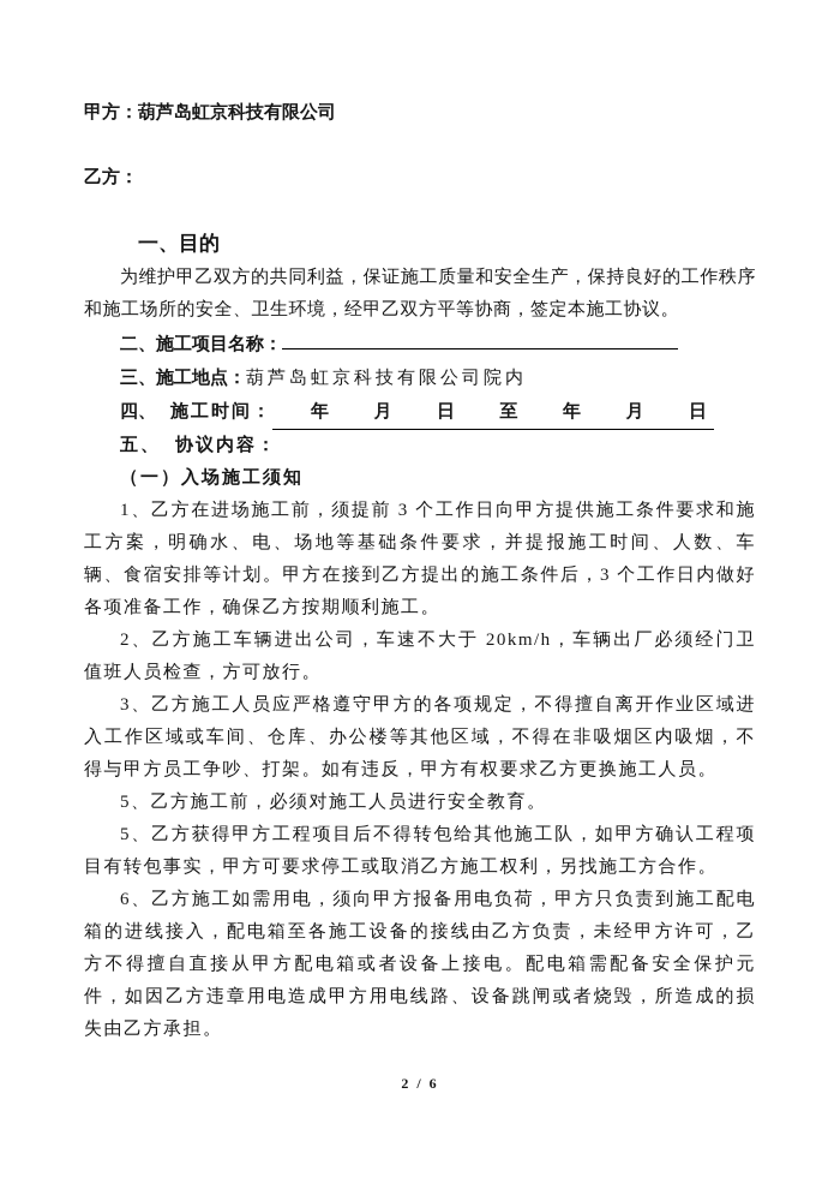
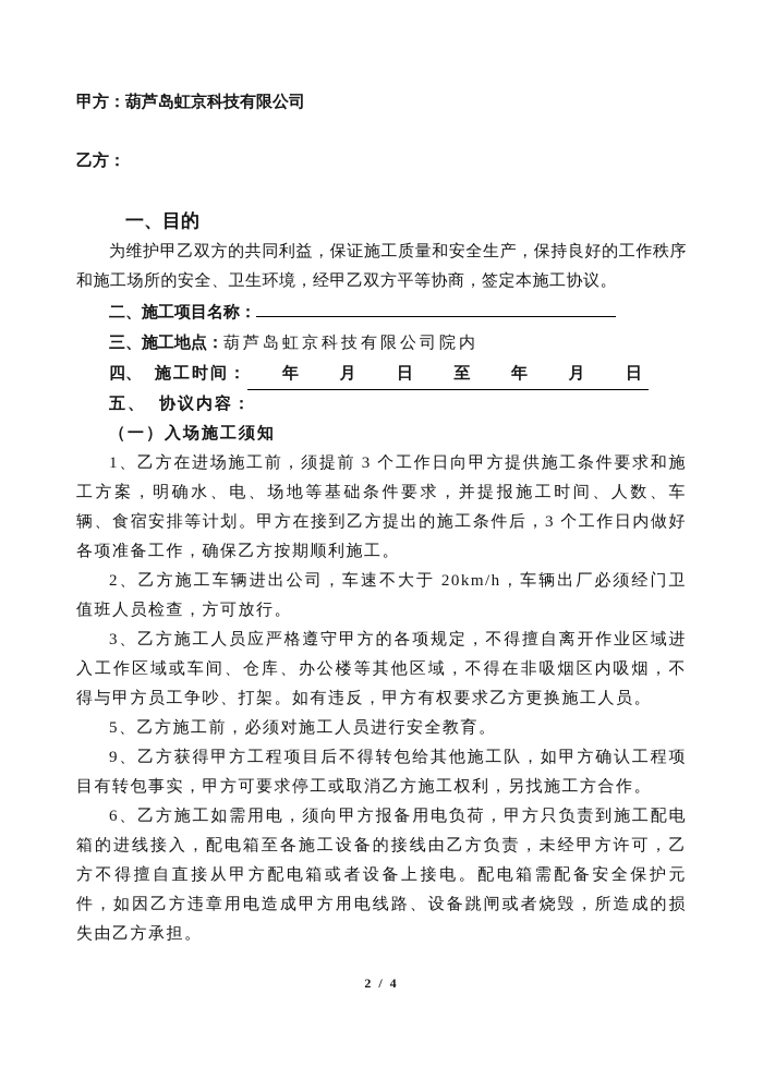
  甲方：葫芦岛虹京科技有限公司
  乙方：
  一、目的
  为维护甲乙双方的共同利益，保证施工质量和安全生产，保持良好的工作秩序和施工场所的安全、卫生环境，经甲乙双方平等协商，签定本施工协议。
  二、施工项目名称：
  三、施工地点：葫芦岛虹京科技有限公司院内
  四、 施工时间：
  年
  月
  日
  至
  年
  月
  日
  五、 协议内容：
  （一）入场施工须知
  1、乙方在进场施工前，须提前 3 个工作日向甲方提供施工条件要求和施工方案，明确水、电、场地等基础条件要求，并提报施工时间、人数、车辆、食宿安排等计划。甲方在接到乙方提出的施工条件后，3 个工作日内做好各项准备工作，确保乙方按期顺利施工。
  2、乙方施工车辆进出公司，车速不大于 20km/h，车辆出厂必须经门卫值班人员检查，方可放行。
  3、乙方施工人员应严格遵守甲方的各项规定，不得擅自离开作业区域进入工作区域或车间、仓库、办公楼等其他区域，不得在非吸烟区内吸烟，不得与甲方员工争吵、打架。如有违反，甲方有权要求乙方更换施工人员。
  5、乙方施工前，必须对施工人员进行安全教育。
- 5、乙方获得甲方工程项目后不得转包给其他施工队，如甲方确认工程项目有转包事实，甲方可要求停工或取消乙方施工权利，另找施工方合作。
+ 9、乙方获得甲方工程项目后不得转包给其他施工队，如甲方确认工程项目有转包事实，甲方可要求停工或取消乙方施工权利，另找施工方合作。
  6、乙方施工如需用电，须向甲方报备用电负荷，甲方只负责到施工配电箱的进线接入，配电箱至各施工设备的接线由乙方负责，未经甲方许可，乙方不得擅自直接从甲方配电箱或者设备上接电。配电箱需配备安全保护元件，如因乙方违章用电造成甲方用电线路、设备跳闸或者烧毁，所造成的损失由乙方承担。
- 2 / 6
+ 2 / 4
